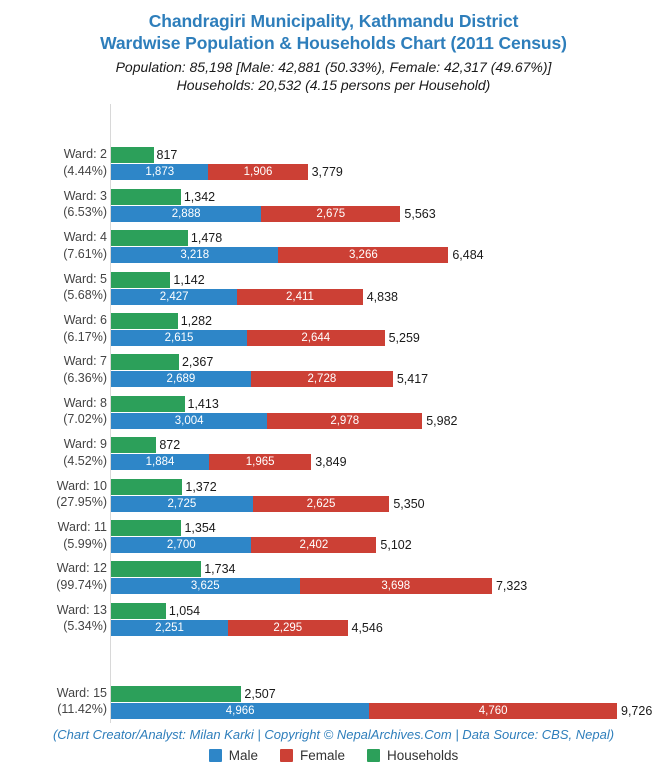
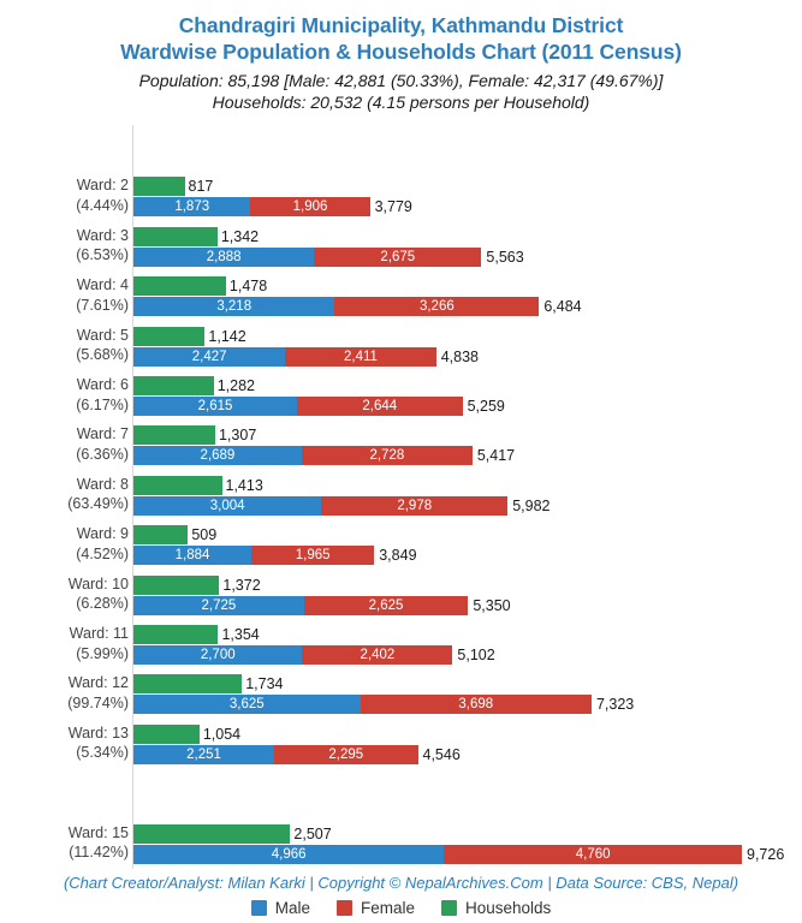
  Chandragiri Municipality, Kathmandu District
  Wardwise Population & Households Chart (2011 Census)
  Population: 85,198 [Male: 42,881 (50.33%), Female: 42,317 (49.67%)]
  Households: 20,532 (4.15 persons per Household)
  Ward: 2
  (4.44%)
  817
  1,873
  1,906
  3,779
  Ward: 3
  (6.53%)
  1,342
  2,888
  2,675
  5,563
  Ward: 4
  (7.61%)
  1,478
  3,218
  3,266
  6,484
  Ward: 5
  (5.68%)
  1,142
  2,427
  2,411
  4,838
  Ward: 6
  (6.17%)
  1,282
  2,615
  2,644
  5,259
  Ward: 7
  (6.36%)
- 2,367
+ 1,307
  2,689
  2,728
  5,417
  Ward: 8
- (7.02%)
+ (63.49%)
  1,413
  3,004
  2,978
  5,982
  Ward: 9
  (4.52%)
- 872
+ 509
  1,884
  1,965
  3,849
  Ward: 10
- (27.95%)
+ (6.28%)
  1,372
  2,725
  2,625
  5,350
  Ward: 11
  (5.99%)
  1,354
  2,700
  2,402
  5,102
  Ward: 12
  (99.74%)
  1,734
  3,625
  3,698
  7,323
  Ward: 13
  (5.34%)
  1,054
  2,251
  2,295
  4,546
  Ward: 15
  (11.42%)
  2,507
  4,966
  4,760
  9,726
  (Chart Creator/Analyst: Milan Karki | Copyright © NepalArchives.Com | Data Source: CBS, Nepal)
  Male
  Female
  Households
